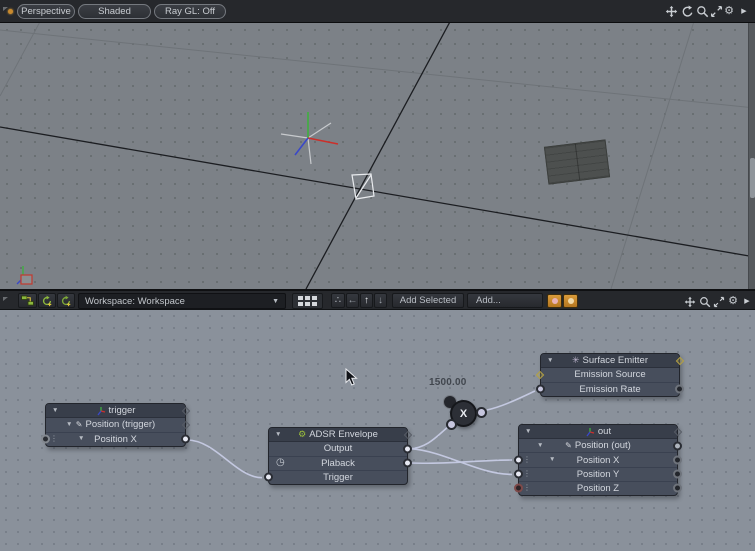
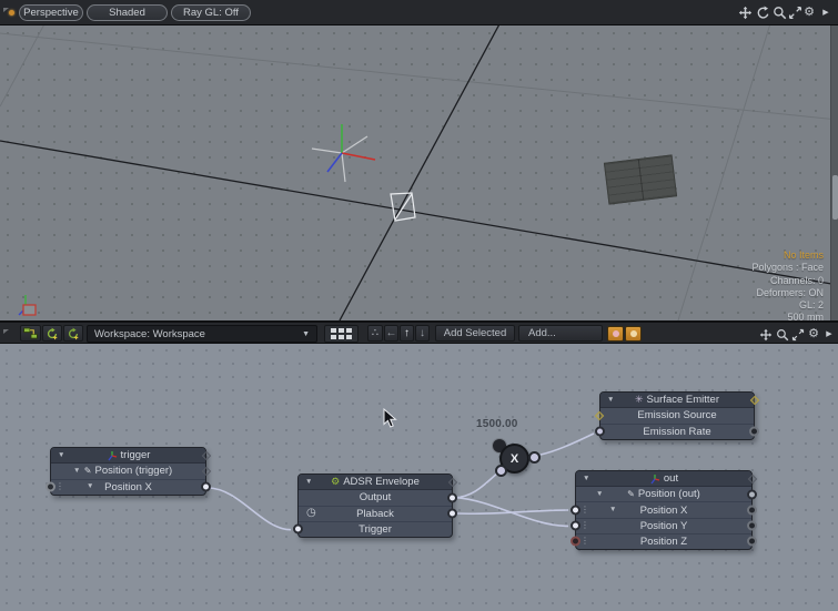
  Perspective
  Shaded
  Ray GL: Off
  ⚙
+ No Items
+ Polygons : Face
+ Channels: 0
+ Deformers: ON
+ GL: 2
+ 500 mm
  Workspace: Workspace
  ∴
  ←
  ↑
  ↓
  Add Selected
  Add...
  ⚙
  trigger
  ✎
  Position (trigger)
  ⋮
  Position X
  ⚙
  ADSR Envelope
  Output
  ◷
  Plaback
  Trigger
  ✳
  Surface Emitter
  Emission Source
  Emission Rate
  out
  ✎
  Position (out)
  ⋮
  Position X
  ⋮
  Position Y
  ⋮
  Position Z
  1500.00
  X
